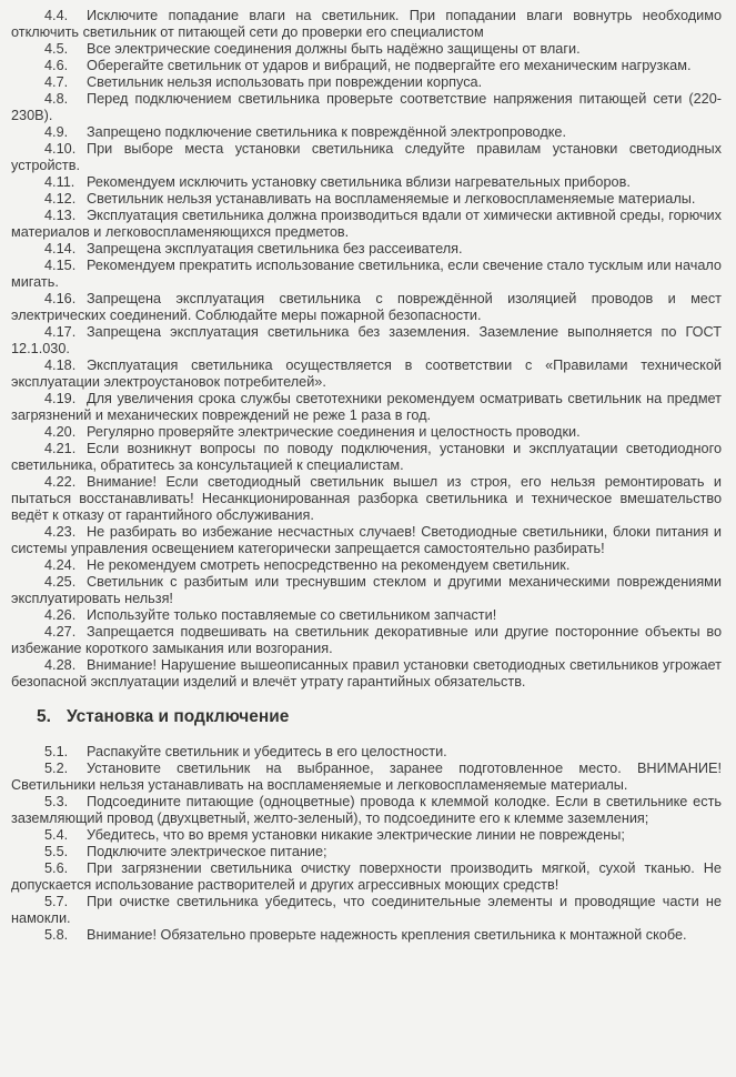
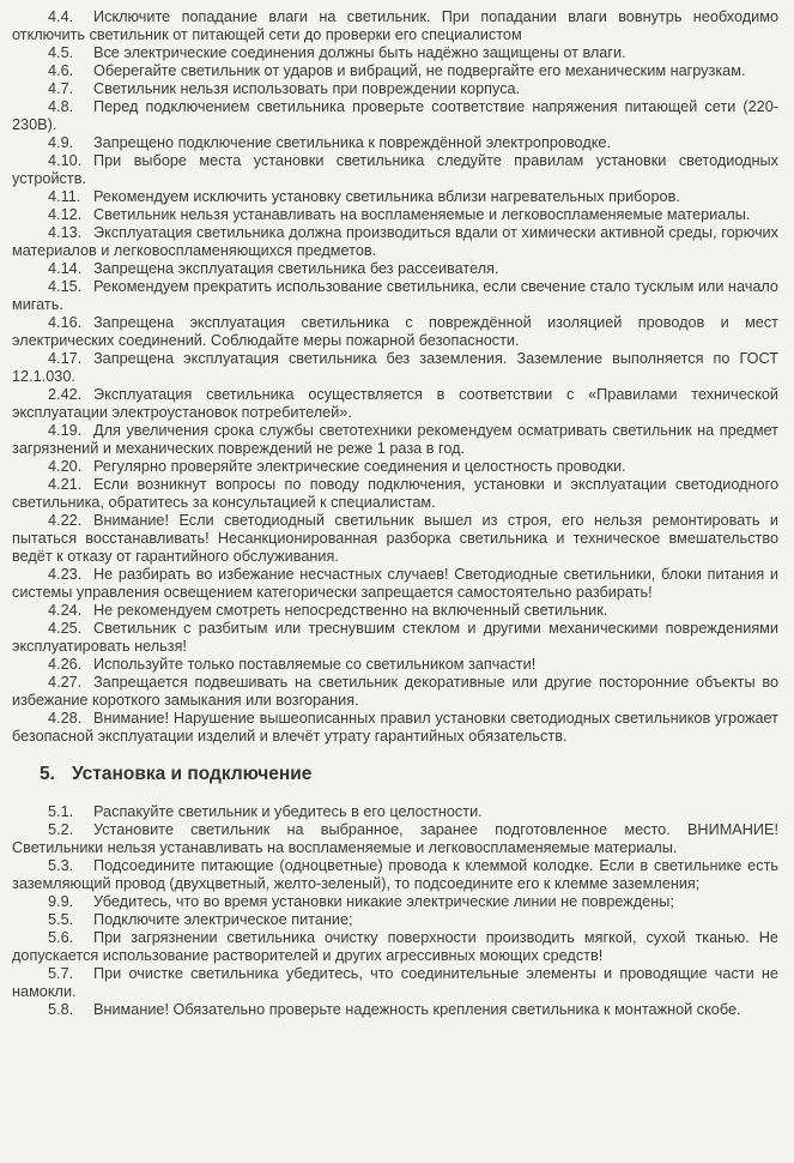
  4.4. Исключите попадание влаги на светильник. При попадании влаги вовнутрь необходимо отключить светильник от питающей сети до проверки его специалистом
  4.5. Все электрические соединения должны быть надёжно защищены от влаги.
  4.6. Оберегайте светильник от ударов и вибраций, не подвергайте его механическим нагрузкам.
  4.7. Светильник нельзя использовать при повреждении корпуса.
  4.8. Перед подключением светильника проверьте соответствие напряжения питающей сети (220-230В).
  4.9. Запрещено подключение светильника к повреждённой электропроводке.
  4.10. При выборе места установки светильника следуйте правилам установки светодиодных устройств.
  4.11. Рекомендуем исключить установку светильника вблизи нагревательных приборов.
  4.12. Светильник нельзя устанавливать на воспламеняемые и легковоспламеняемые материалы.
  4.13. Эксплуатация светильника должна производиться вдали от химически активной среды, горючих материалов и легковоспламеняющихся предметов.
  4.14. Запрещена эксплуатация светильника без рассеивателя.
  4.15. Рекомендуем прекратить использование светильника, если свечение стало тусклым или начало мигать.
  4.16. Запрещена эксплуатация светильника с повреждённой изоляцией проводов и мест электрических соединений. Соблюдайте меры пожарной безопасности.
  4.17. Запрещена эксплуатация светильника без заземления. Заземление выполняется по ГОСТ 12.1.030.
- 4.18. Эксплуатация светильника осуществляется в соответствии с «Правилами технической эксплуатации электроустановок потребителей».
+ 2.42. Эксплуатация светильника осуществляется в соответствии с «Правилами технической эксплуатации электроустановок потребителей».
  4.19. Для увеличения срока службы светотехники рекомендуем осматривать светильник на предмет загрязнений и механических повреждений не реже 1 раза в год.
  4.20. Регулярно проверяйте электрические соединения и целостность проводки.
  4.21. Если возникнут вопросы по поводу подключения, установки и эксплуатации светодиодного светильника, обратитесь за консультацией к специалистам.
  4.22. Внимание! Если светодиодный светильник вышел из строя, его нельзя ремонтировать и пытаться восстанавливать! Несанкционированная разборка светильника и техническое вмешательство ведёт к отказу от гарантийного обслуживания.
  4.23. Не разбирать во избежание несчастных случаев! Светодиодные светильники, блоки питания и системы управления освещением категорически запрещается самостоятельно разбирать!
- 4.24. Не рекомендуем смотреть непосредственно на рекомендуем светильник.
+ 4.24. Не рекомендуем смотреть непосредственно на включенный светильник.
  4.25. Светильник с разбитым или треснувшим стеклом и другими механическими повреждениями эксплуатировать нельзя!
  4.26. Используйте только поставляемые со светильником запчасти!
  4.27. Запрещается подвешивать на светильник декоративные или другие посторонние объекты во избежание короткого замыкания или возгорания.
  4.28. Внимание! Нарушение вышеописанных правил установки светодиодных светильников угрожает безопасной эксплуатации изделий и влечёт утрату гарантийных обязательств.
  5. Установка и подключение
  5.1. Распакуйте светильник и убедитесь в его целостности.
  5.2. Установите светильник на выбранное, заранее подготовленное место. ВНИМАНИЕ! Светильники нельзя устанавливать на воспламеняемые и легковоспламеняемые материалы.
  5.3. Подсоедините питающие (одноцветные) провода к клеммой колодке. Если в светильнике есть заземляющий провод (двухцветный, желто-зеленый), то подсоедините его к клемме заземления;
- 5.4. Убедитесь, что во время установки никакие электрические линии не повреждены;
+ 9.9. Убедитесь, что во время установки никакие электрические линии не повреждены;
  5.5. Подключите электрическое питание;
  5.6. При загрязнении светильника очистку поверхности производить мягкой, сухой тканью. Не допускается использование растворителей и других агрессивных моющих средств!
  5.7. При очистке светильника убедитесь, что соединительные элементы и проводящие части не намокли.
  5.8. Внимание! Обязательно проверьте надежность крепления светильника к монтажной скобе.
